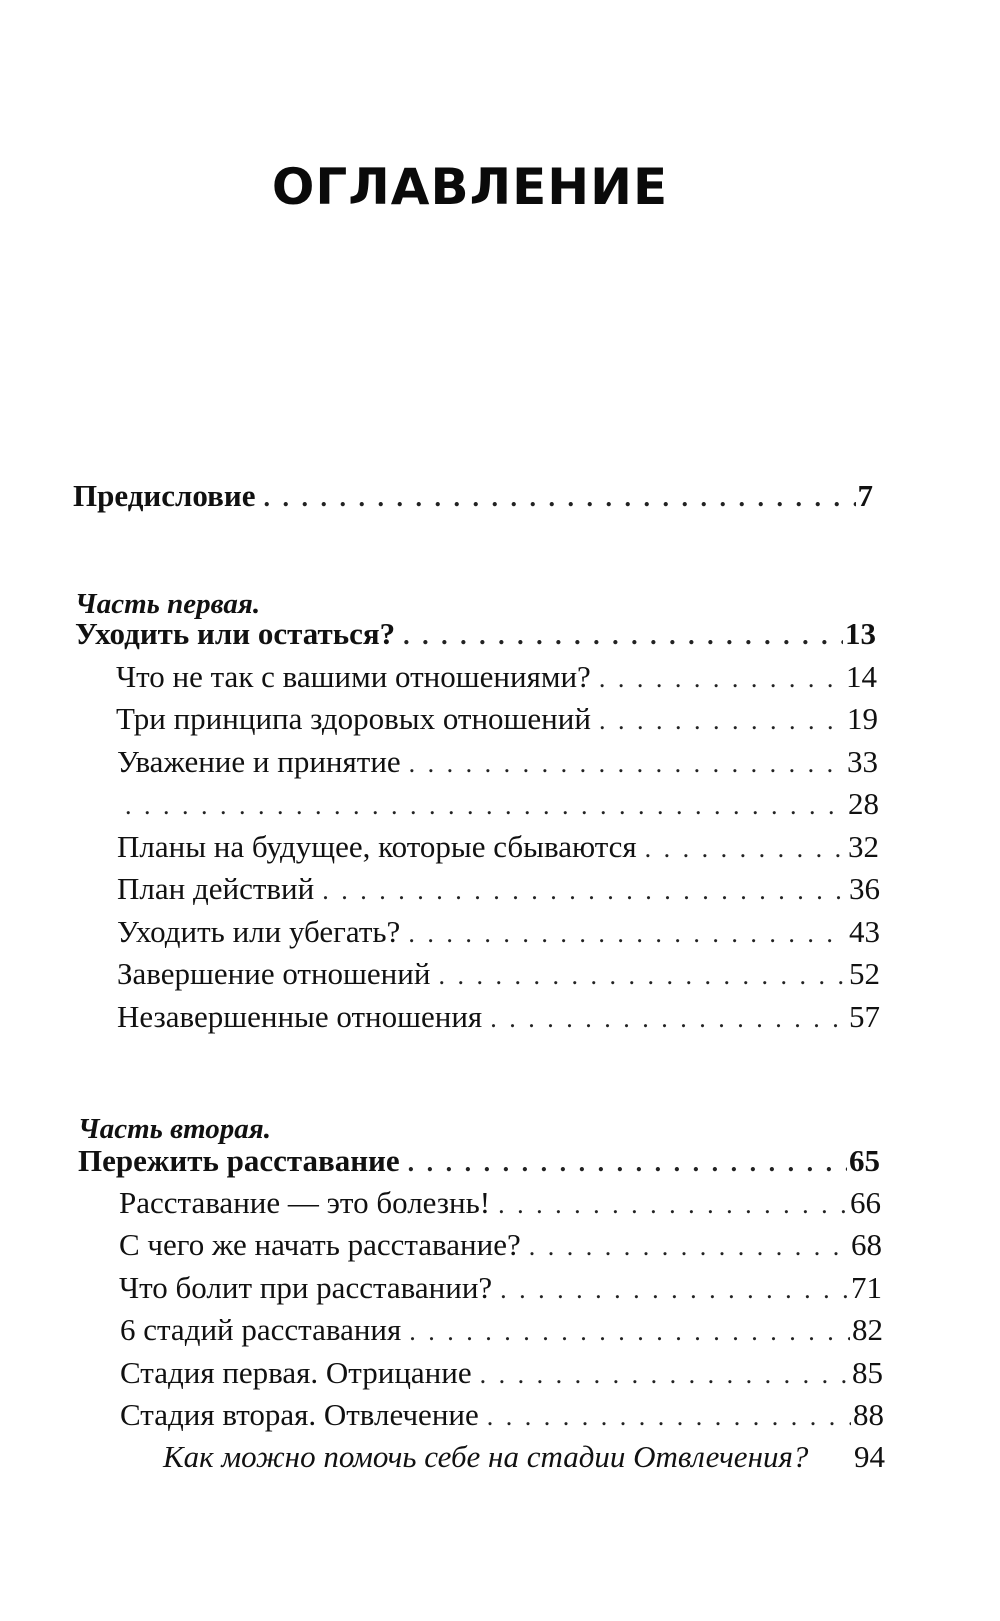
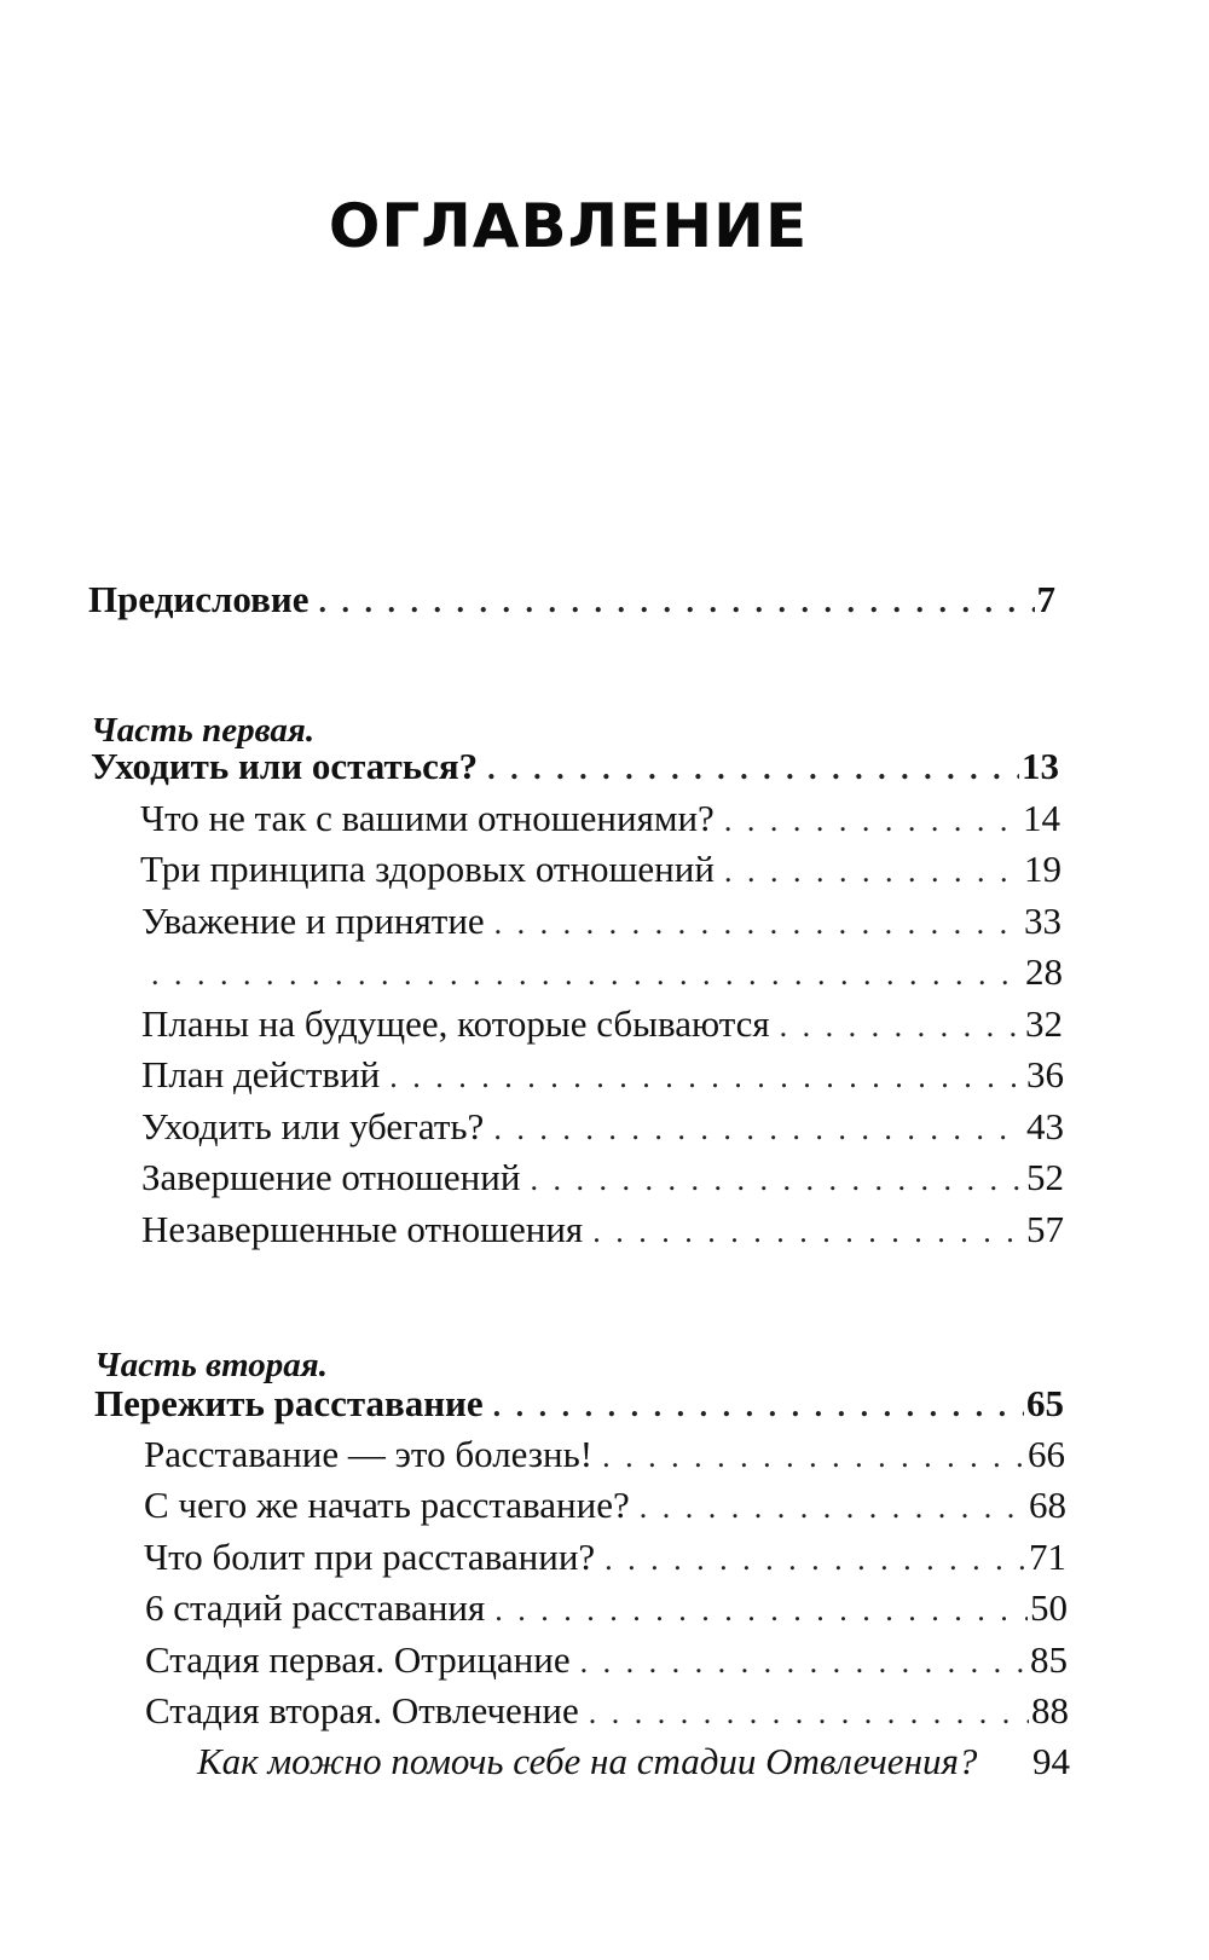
  ОГЛАВЛЕНИЕ
  Предисловие
  7
  Часть первая.
  Уходить или остаться?
  13
  Что не так с вашими отношениями?
  14
  Три принципа здоровых отношений
  19
  Уважение и принятие
  33
  28
  Планы на будущее, которые сбываются
  32
  План действий
  36
  Уходить или убегать?
  43
  Завершение отношений
  52
  Незавершенные отношения
  57
  Часть вторая.
  Пережить расставание
  65
  Расставание — это болезнь!
  66
  С чего же начать расставание?
  68
  Что болит при расставании?
  71
  6 стадий расставания
- 82
+ 50
  Стадия первая. Отрицание
  85
  Стадия вторая. Отвлечение
  88
  Как можно помочь себе на стадии Отвлечения?
  94
